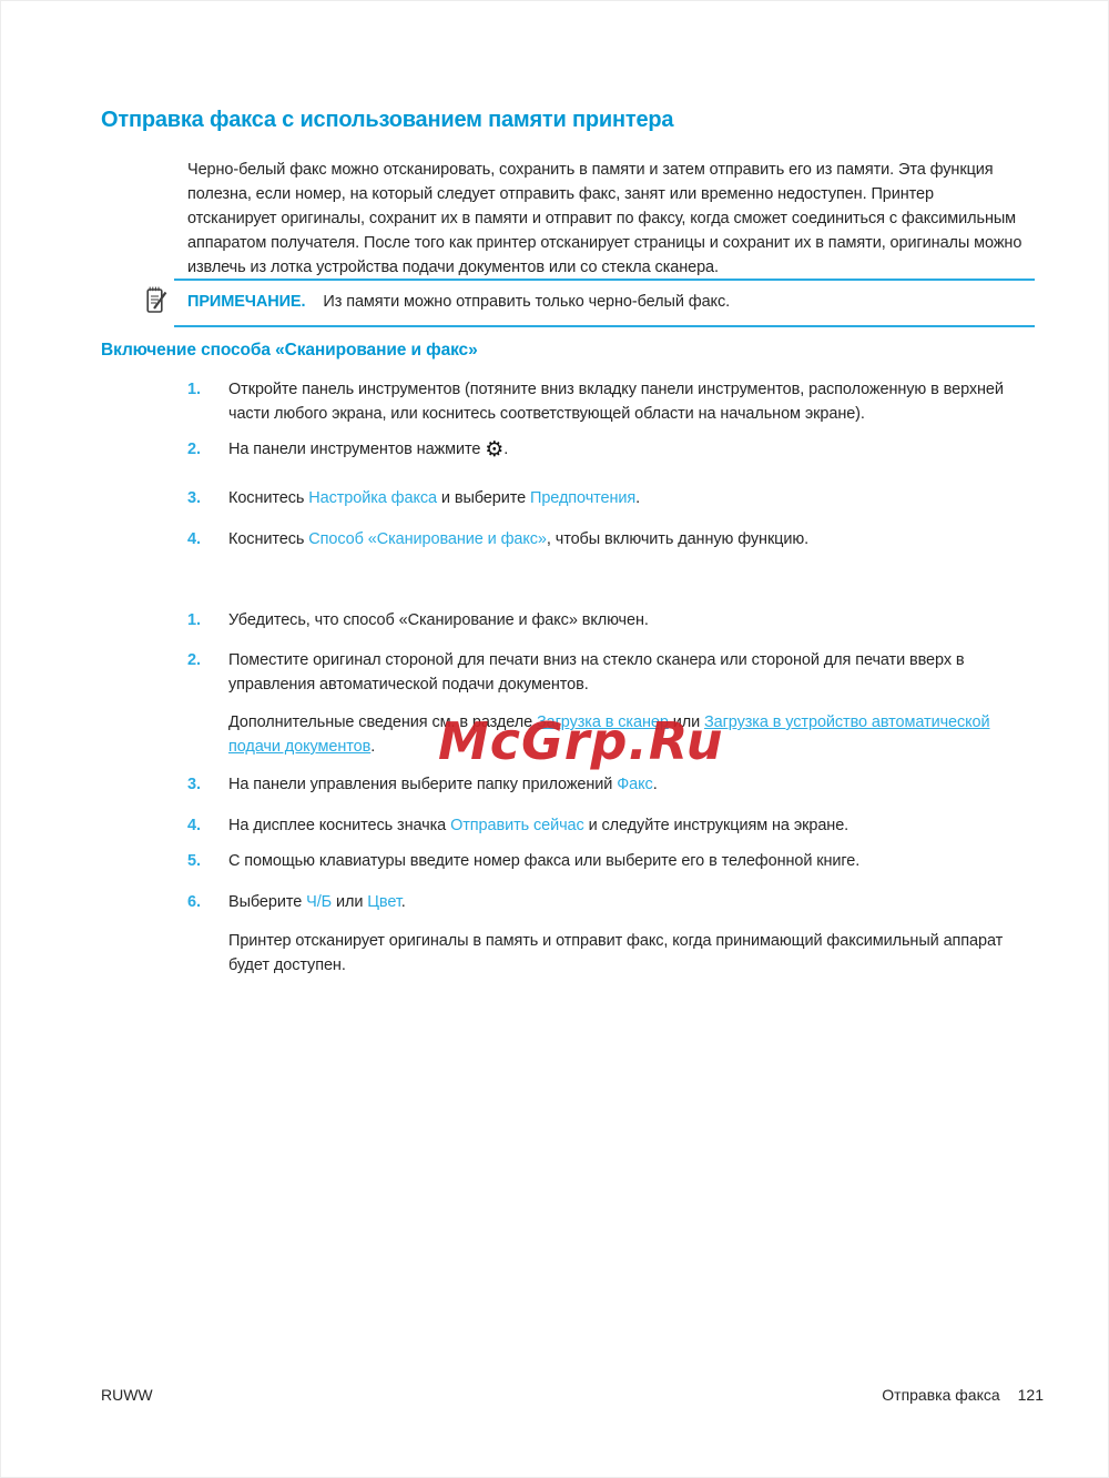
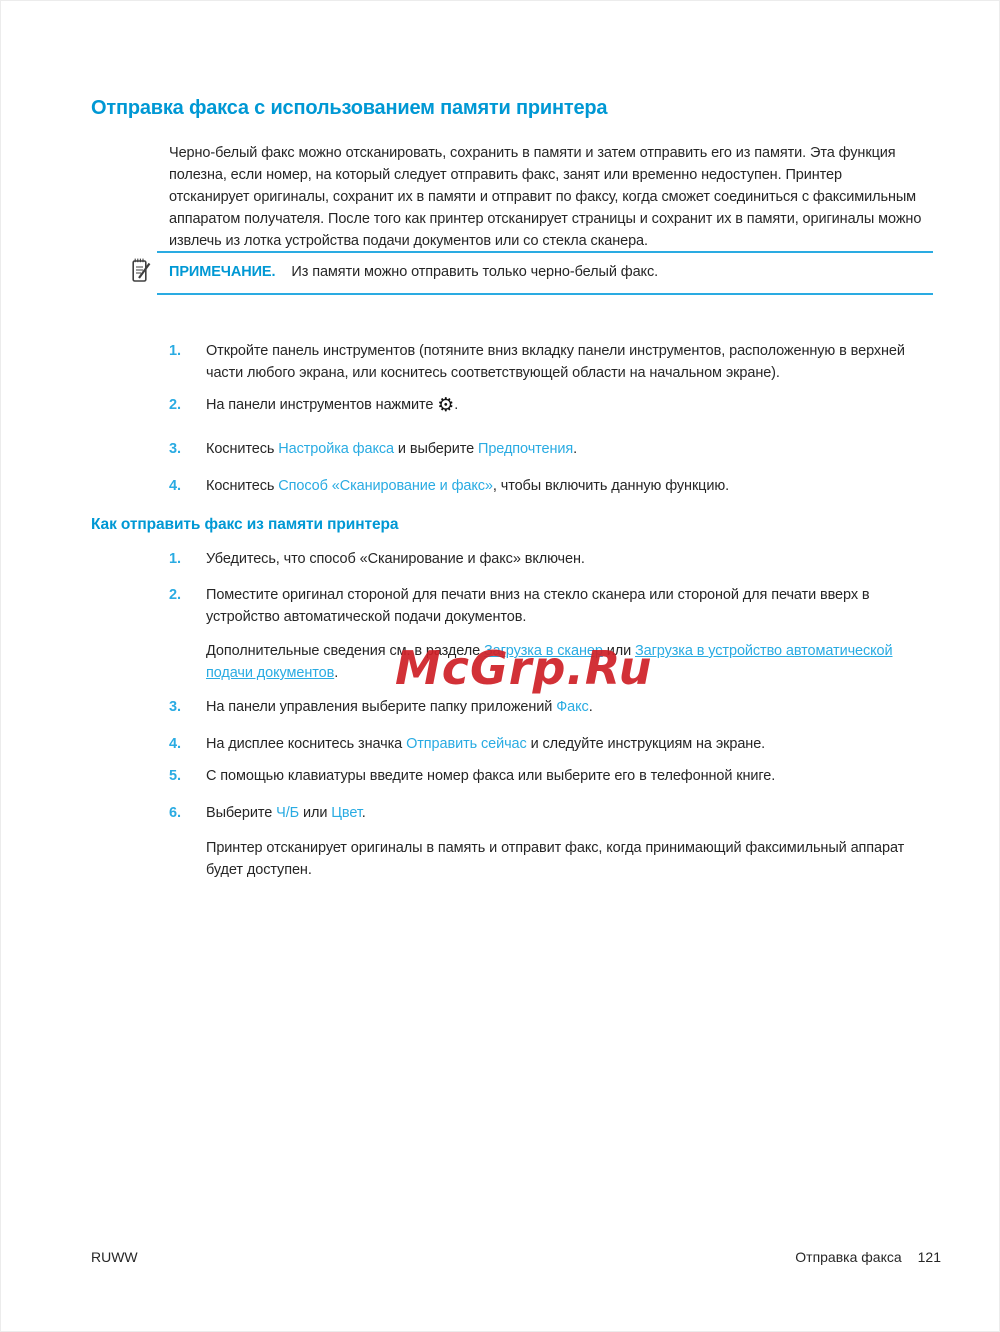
  Отправка факса с использованием памяти принтера
  Черно-белый факс можно отсканировать, сохранить в памяти и затем отправить его из памяти. Эта функция полезна, если номер, на который следует отправить факс, занят или временно недоступен. Принтер отсканирует оригиналы, сохранит их в памяти и отправит по факсу, когда сможет соединиться с факсимильным аппаратом получателя. После того как принтер отсканирует страницы и сохранит их в памяти, оригиналы можно извлечь из лотка устройства подачи документов или со стекла сканера.
  ПРИМЕЧАНИЕ. Из памяти можно отправить только черно-белый факс.
- Включение способа «Сканирование и факс»
  1.
  Откройте панель инструментов (потяните вниз вкладку панели инструментов, расположенную в верхней части любого экрана, или коснитесь соответствующей области на начальном экране).
  2.
  На панели инструментов нажмите ⚙.
  3.
  Коснитесь Настройка факса и выберите Предпочтения.
  4.
  Коснитесь Способ «Сканирование и факс», чтобы включить данную функцию.
+ Как отправить факс из памяти принтера
  1.
  Убедитесь, что способ «Сканирование и факс» включен.
  2.
- Поместите оригинал стороной для печати вниз на стекло сканера или стороной для печати вверх в управления автоматической подачи документов.
+ Поместите оригинал стороной для печати вниз на стекло сканера или стороной для печати вверх в устройство автоматической подачи документов.
  Дополнительные сведения см. в разделе Загрузка в сканер или Загрузка в устройство автоматической подачи документов.
  3.
  На панели управления выберите папку приложений Факс.
  4.
  На дисплее коснитесь значка Отправить сейчас и следуйте инструкциям на экране.
  5.
  С помощью клавиатуры введите номер факса или выберите его в телефонной книге.
  6.
  Выберите Ч/Б или Цвет.
  Принтер отсканирует оригиналы в память и отправит факс, когда принимающий факсимильный аппарат будет доступен.
  McGrp.Ru
  RUWW
  Отправка факса
  121
